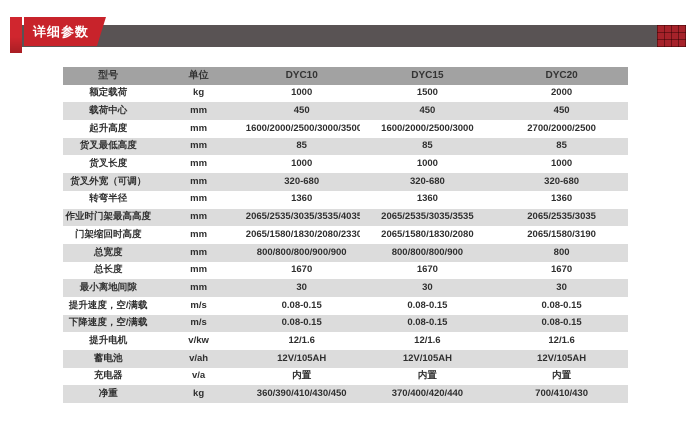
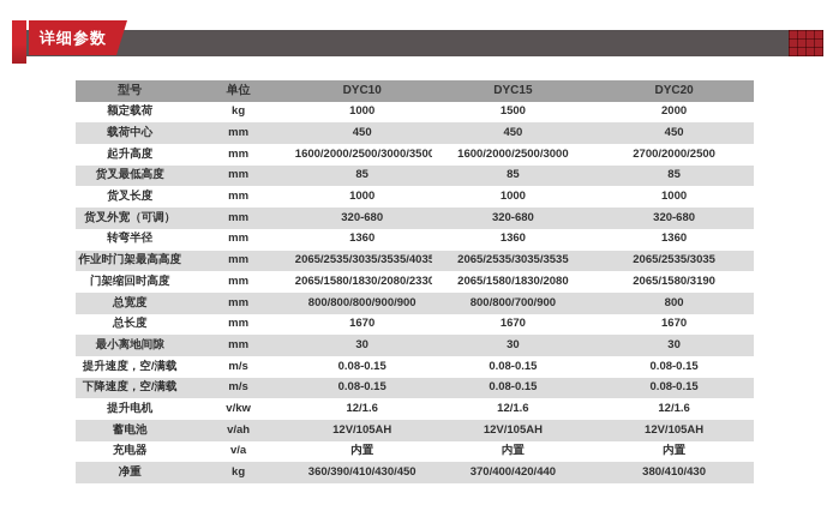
  详细参数
  型号	单位	DYC10	DYC15	DYC20
  额定载荷	kg	1000	1500	2000
  载荷中心	mm	450	450	450
  起升高度	mm	1600/2000/2500/3000/3500	1600/2000/2500/3000	2700/2000/2500
  货叉最低高度	mm	85	85	85
  货叉长度	mm	1000	1000	1000
  货叉外宽（可调）	mm	320-680	320-680	320-680
  转弯半径	mm	1360	1360	1360
  作业时门架最高高度	mm	2065/2535/3035/3535/4035	2065/2535/3035/3535	2065/2535/3035
  门架缩回时高度	mm	2065/1580/1830/2080/2330	2065/1580/1830/2080	2065/1580/3190
- 总宽度	mm	800/800/800/900/900	800/800/800/900	800
+ 总宽度	mm	800/800/800/900/900	800/800/700/900	800
  总长度	mm	1670	1670	1670
  最小离地间隙	mm	30	30	30
  提升速度，空/满载	m/s	0.08-0.15	0.08-0.15	0.08-0.15
  下降速度，空/满载	m/s	0.08-0.15	0.08-0.15	0.08-0.15
  提升电机	v/kw	12/1.6	12/1.6	12/1.6
  蓄电池	v/ah	12V/105AH	12V/105AH	12V/105AH
  充电器	v/a	内置	内置	内置
- 净重	kg	360/390/410/430/450	370/400/420/440	700/410/430
+ 净重	kg	360/390/410/430/450	370/400/420/440	380/410/430
